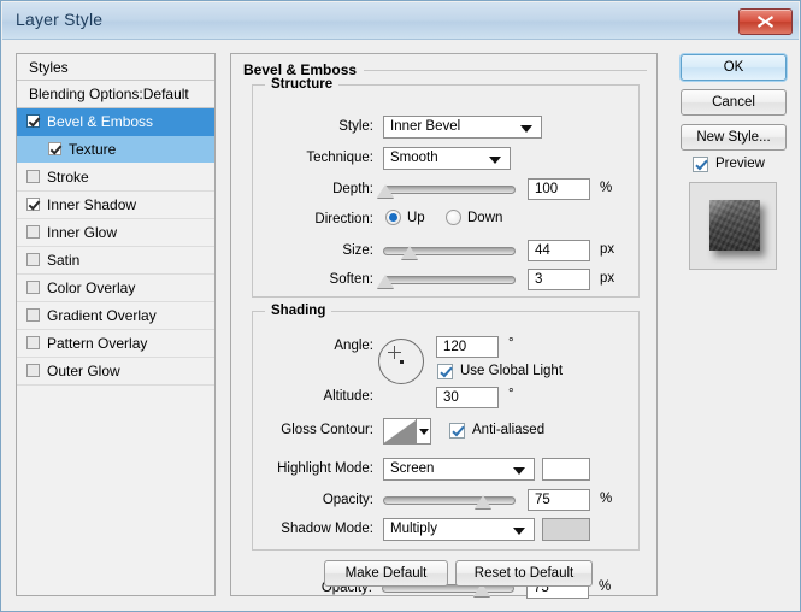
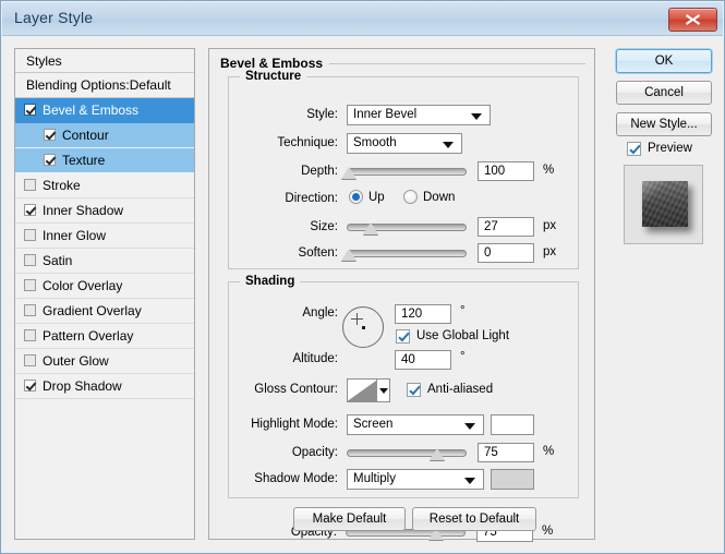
  Layer Style
  Styles
  Blending Options:Default
  Bevel & Emboss
+ Contour
  Texture
  Stroke
  Inner Shadow
  Inner Glow
  Satin
  Color Overlay
  Gradient Overlay
  Pattern Overlay
  Outer Glow
+ Drop Shadow
  Bevel & Emboss
  Structure
  Style:
  Inner Bevel
  Technique:
  Smooth
  Depth:
  100
  %
  Direction:
  Up
  Down
  Size:
- 44
+ 27
  px
  Soften:
- 3
+ 0
  px
  Shading
  Angle:
  120
  °
  Use Global Light
  Altitude:
- 30
+ 40
  °
  Gloss Contour:
  Anti-aliased
  Highlight Mode:
  Screen
  Opacity:
  75
  %
  Shadow Mode:
  Multiply
  Opacity:
  75
  %
  Make Default
  Reset to Default
  OK
  Cancel
  New Style...
  Preview
